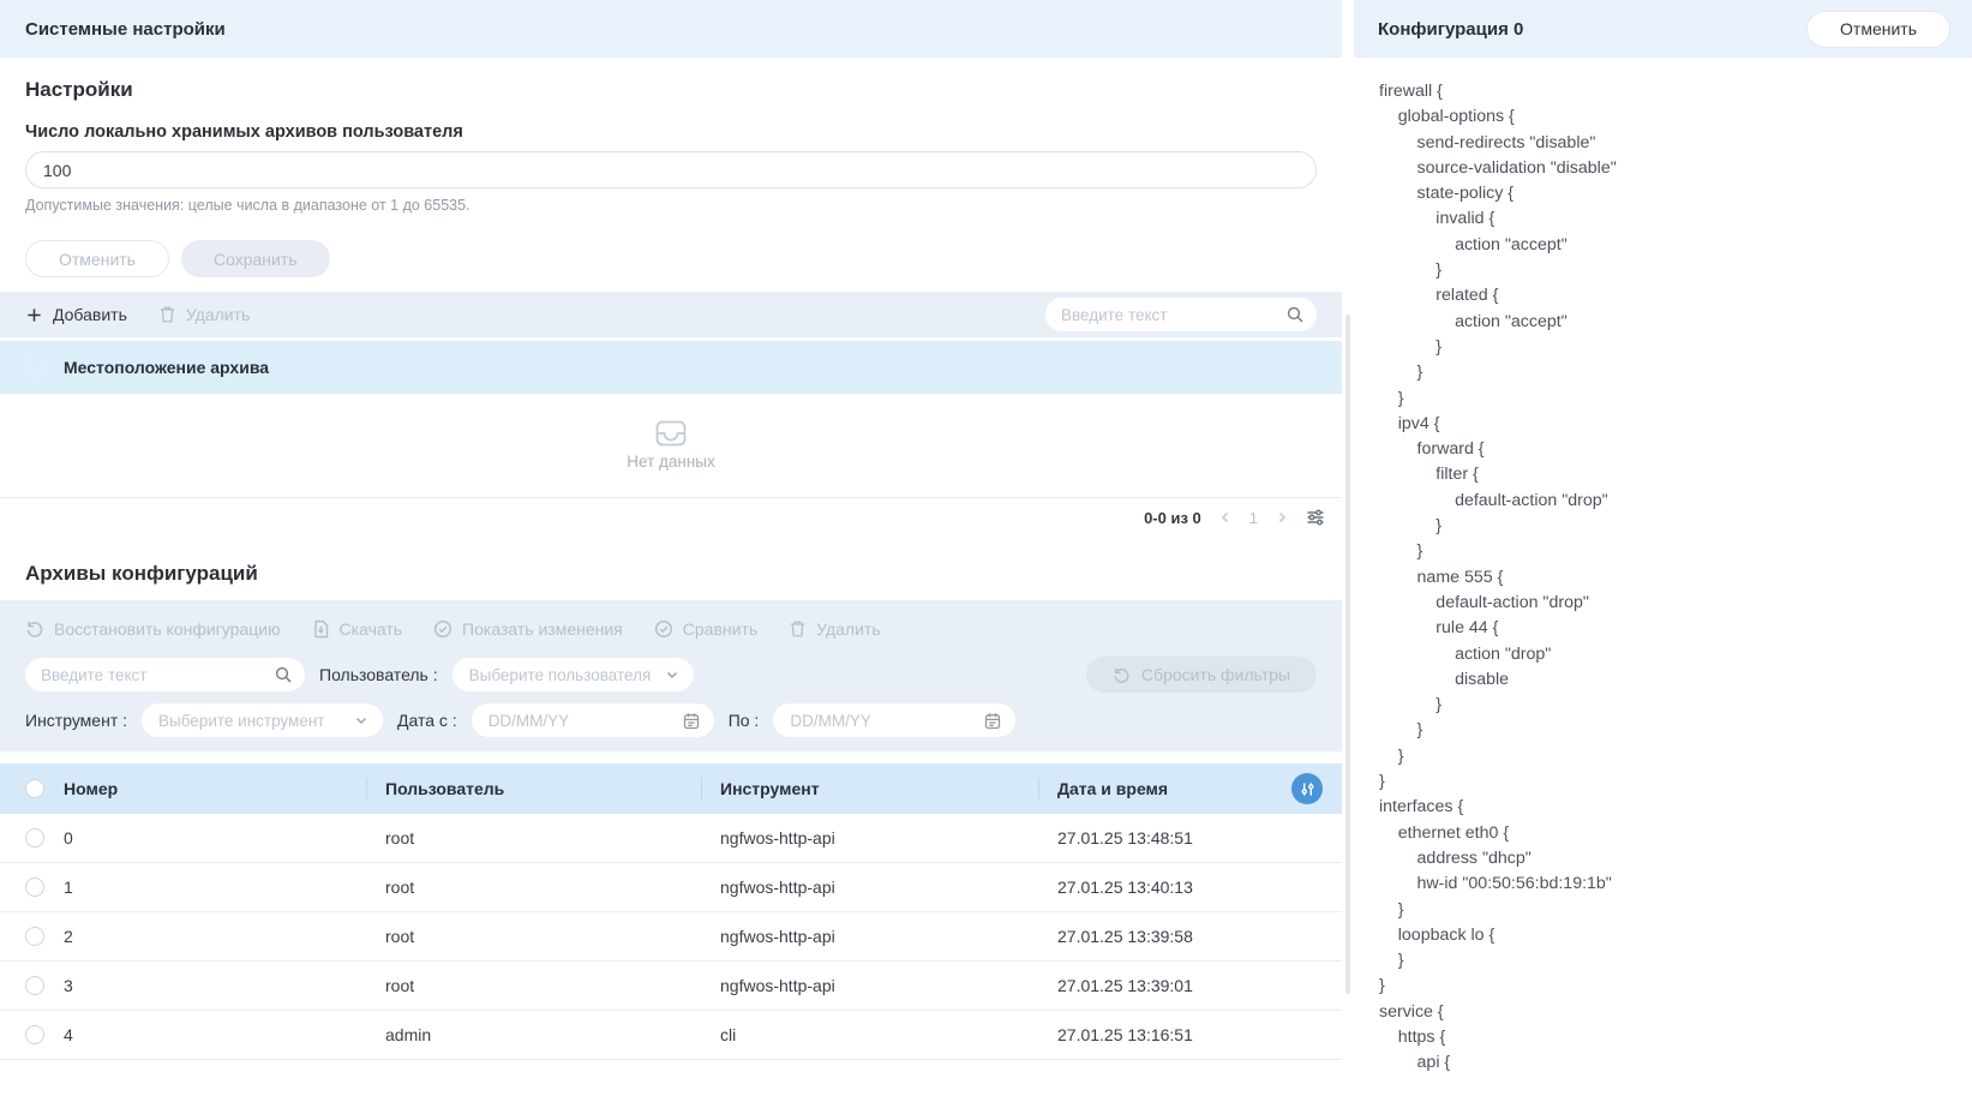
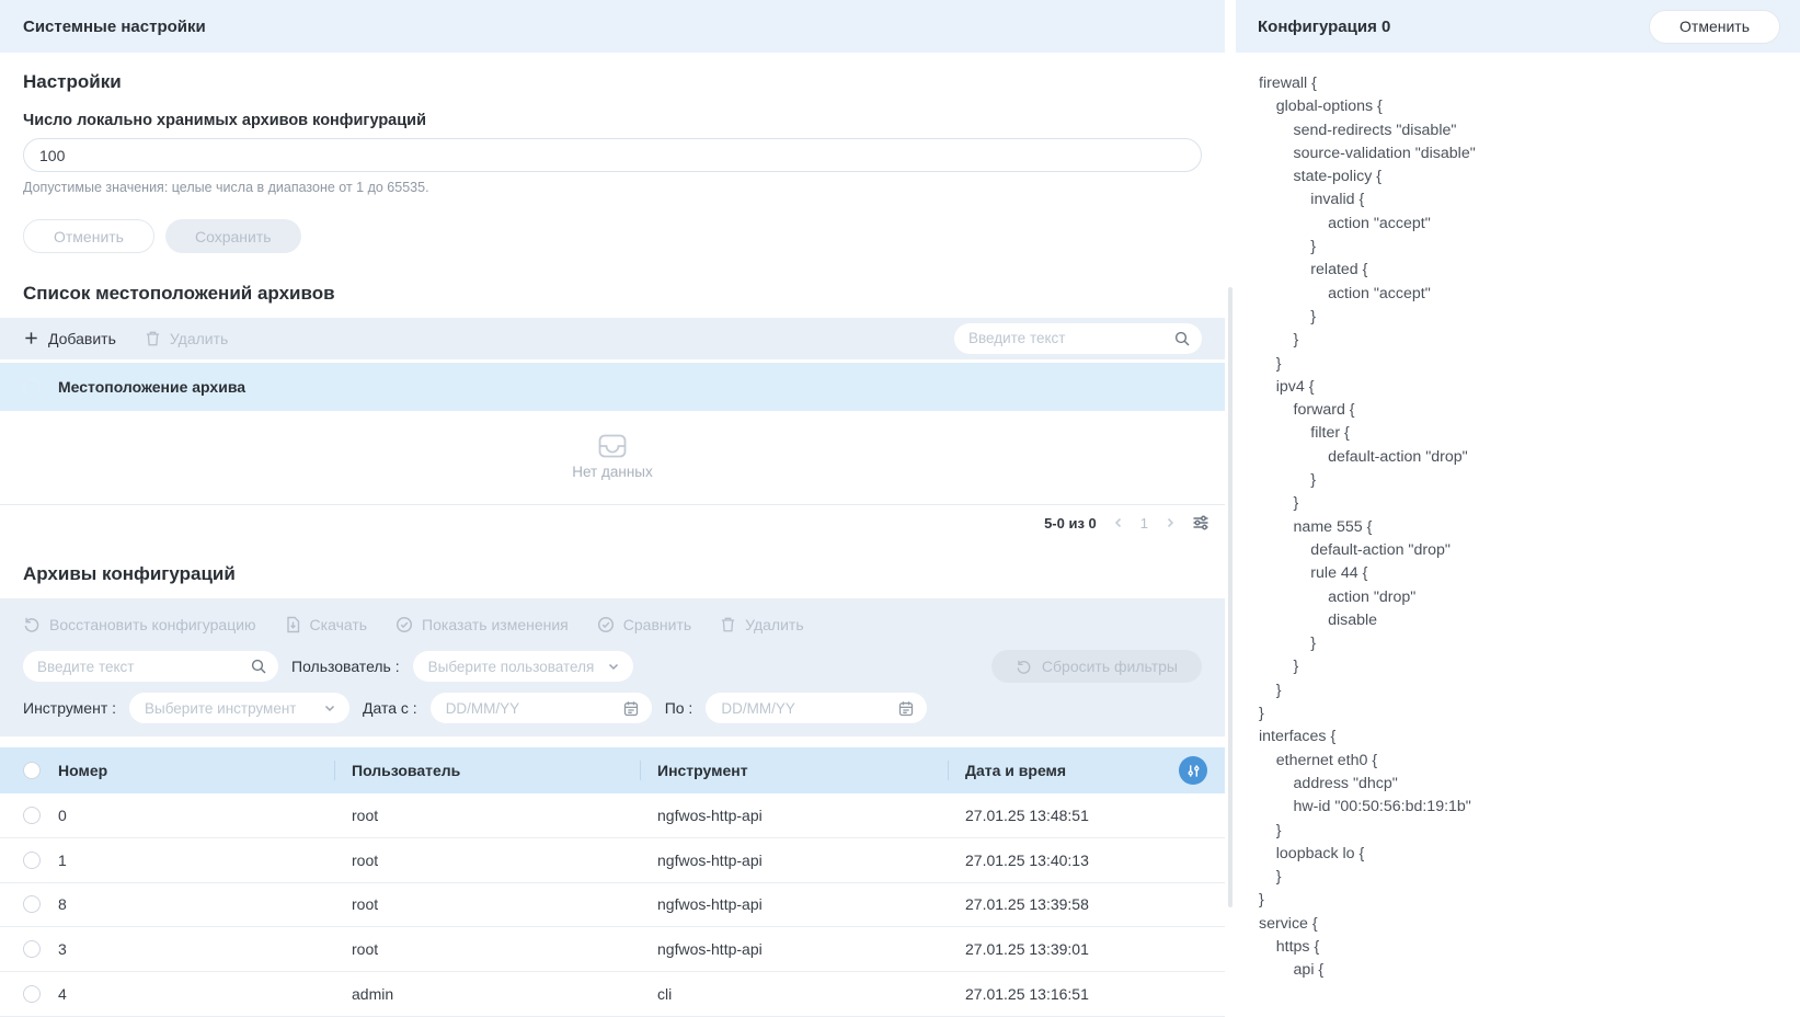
  Системные настройки
  Настройки
- Число локально хранимых архивов пользователя
+ Число локально хранимых архивов конфигураций
  100
  Допустимые значения: целые числа в диапазоне от 1 до 65535.
  Отменить
  Сохранить
+ Список местоположений архивов
  Добавить
  Удалить
  Введите текст
  Местоположение архива
  Нет данных
- 0-0 из 0
+ 5-0 из 0
  1
  Архивы конфигураций
  Восстановить конфигурацию
  Скачать
  Показать изменения
  Сравнить
  Удалить
  Введите текст
  Пользователь :
  Выберите пользователя
  Сбросить фильтры
  Инструмент :
  Выберите инструмент
  Дата с :
  DD/MM/YY
  По :
  DD/MM/YY
  Номер
  Пользователь
  Инструмент
  Дата и время
  0
  root
  ngfwos-http-api
  27.01.25 13:48:51
  1
  root
  ngfwos-http-api
  27.01.25 13:40:13
- 2
+ 8
  root
  ngfwos-http-api
  27.01.25 13:39:58
  3
  root
  ngfwos-http-api
  27.01.25 13:39:01
  4
  admin
  cli
  27.01.25 13:16:51
  Конфигурация 0
  Отменить
  firewall {
  global-options {
  send-redirects "disable"
  source-validation "disable"
  state-policy {
  invalid {
  action "accept"
  }
  related {
  action "accept"
  }
  }
  }
  ipv4 {
  forward {
  filter {
  default-action "drop"
  }
  }
  name 555 {
  default-action "drop"
  rule 44 {
  action "drop"
  disable
  }
  }
  }
  }
  interfaces {
  ethernet eth0 {
  address "dhcp"
  hw-id "00:50:56:bd:19:1b"
  }
  loopback lo {
  }
  }
  service {
  https {
  api {
